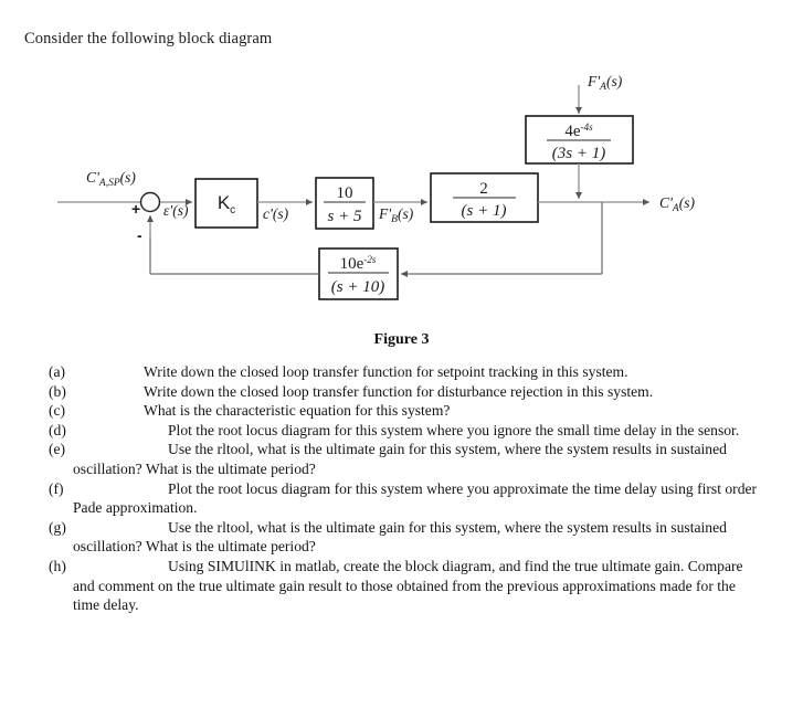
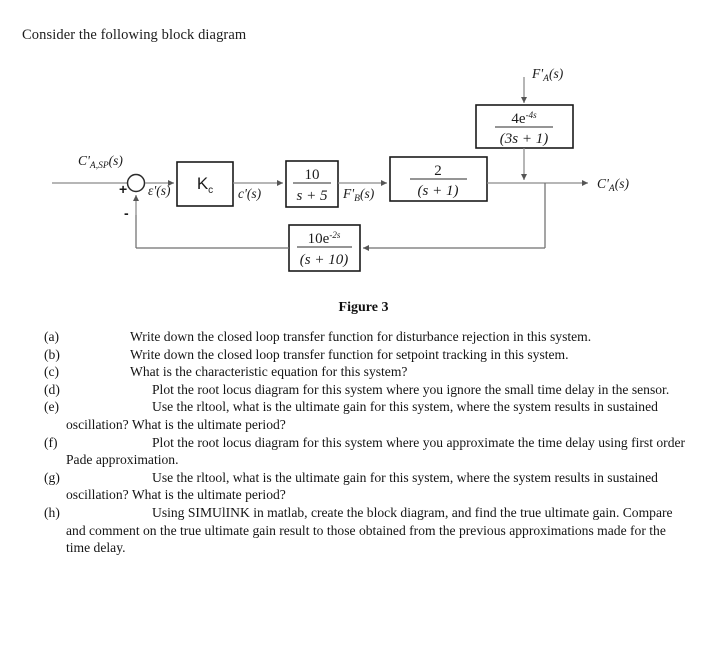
  Consider the following block diagram
  F'A (s)
  4e-4s
  (3s + 1)
  C'A,SP (s)
  +
  -
  ε'(s)
  Kc
  c'(s)
  10
  s + 5
  F'B (s)
  2
  (s + 1)
  C'A (s)
  10e-2s
  (s + 10)
  Figure 3
  (a)
- Write down the closed loop transfer function for setpoint tracking in this system.
+ Write down the closed loop transfer function for disturbance rejection in this system.
  (b)
- Write down the closed loop transfer function for disturbance rejection in this system.
+ Write down the closed loop transfer function for setpoint tracking in this system.
  (c)
  What is the characteristic equation for this system?
  (d)
  Plot the root locus diagram for this system where you ignore the small time delay in the sensor.
  (e)
  Use the rltool, what is the ultimate gain for this system, where the system results in sustained oscillation? What is the ultimate period?
  (f)
  Plot the root locus diagram for this system where you approximate the time delay using first order Pade approximation.
  (g)
  Use the rltool, what is the ultimate gain for this system, where the system results in sustained oscillation? What is the ultimate period?
  (h)
  Using SIMUlINK in matlab, create the block diagram, and find the true ultimate gain. Compare and comment on the true ultimate gain result to those obtained from the previous approximations made for the time delay.
